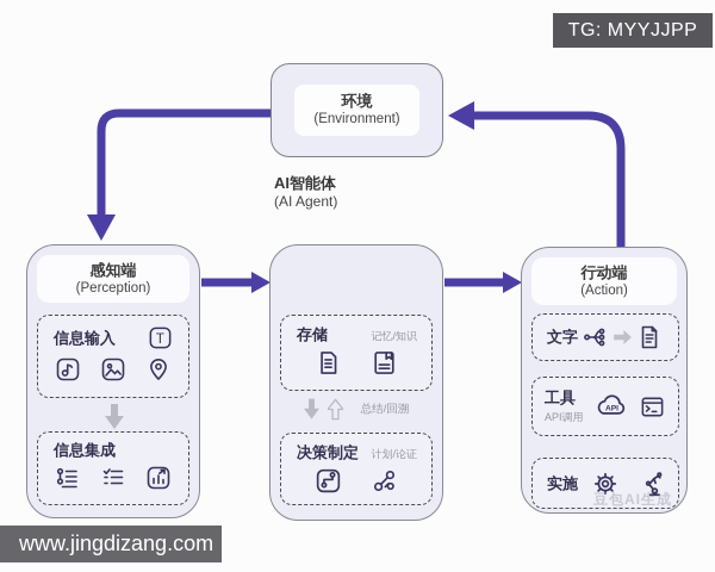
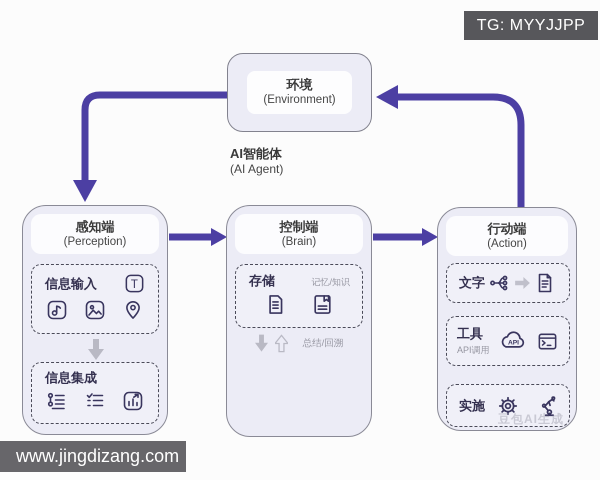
  TG: MYYJJPP
  www.jingdizang.com
  豆包AI生成
  环境
  (Environment)
  AI智能体
  (AI Agent)
  感知端
  (Perception)
  信息输入
  T
  信息集成
+ 控制端
+ (Brain)
  存储
  记忆/知识
  总结/回溯
- 决策制定
- 计划/论证
  行动端
  (Action)
  文字
  工具
  API调用
  实施
